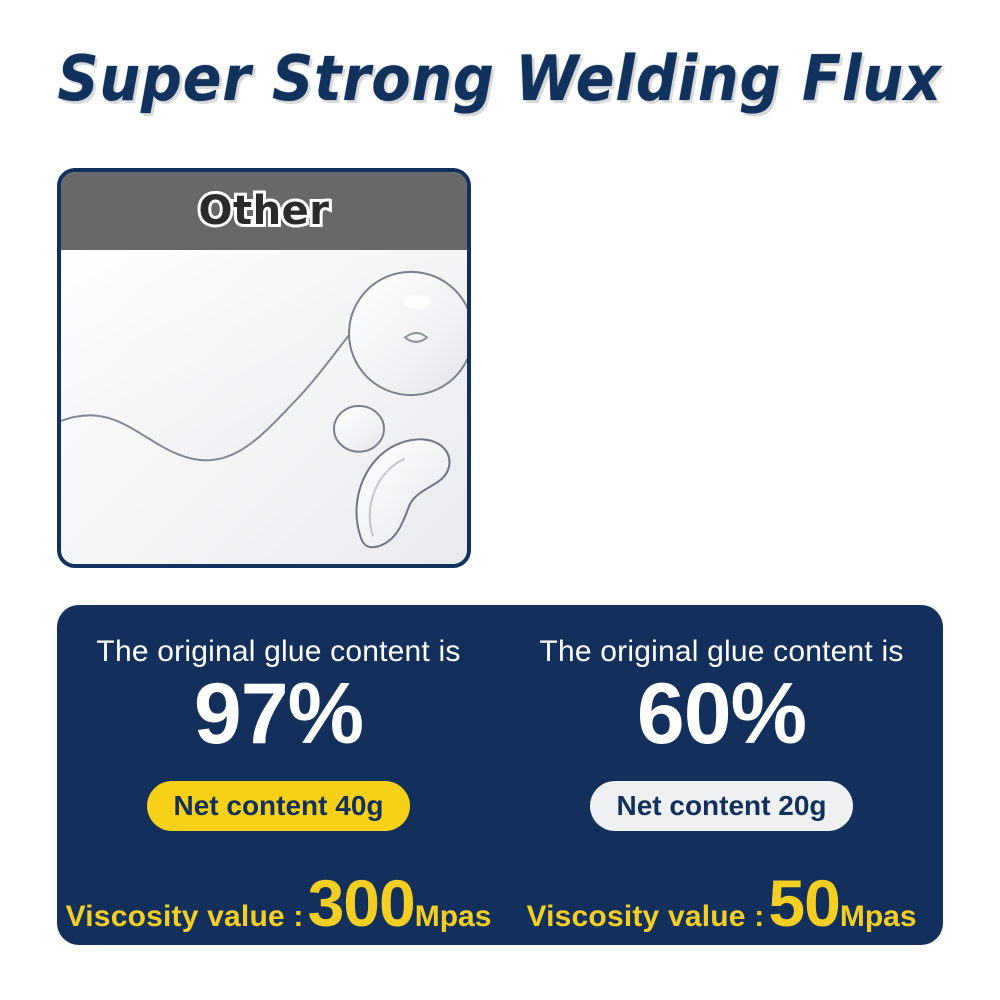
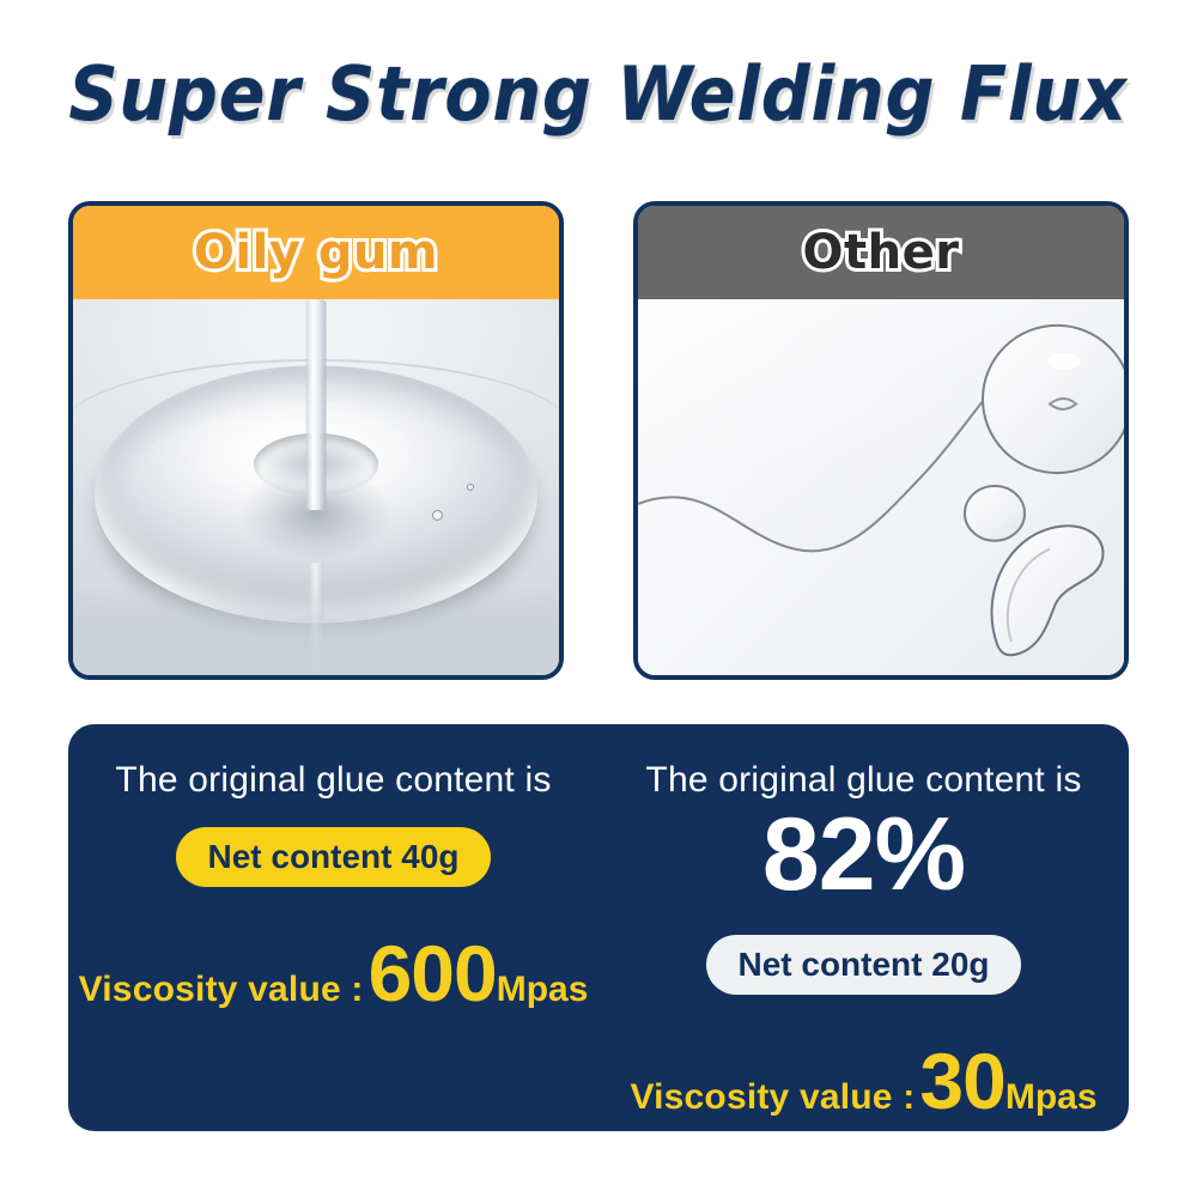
  Super Strong Welding Flux
+ Oily gum
  Other
  The original glue content is
- 97%
  Net content 40g
  Viscosity value :
- 300
+ 600
  Mpas
  The original glue content is
- 60%
+ 82%
  Net content 20g
  Viscosity value :
- 50
+ 30
  Mpas
